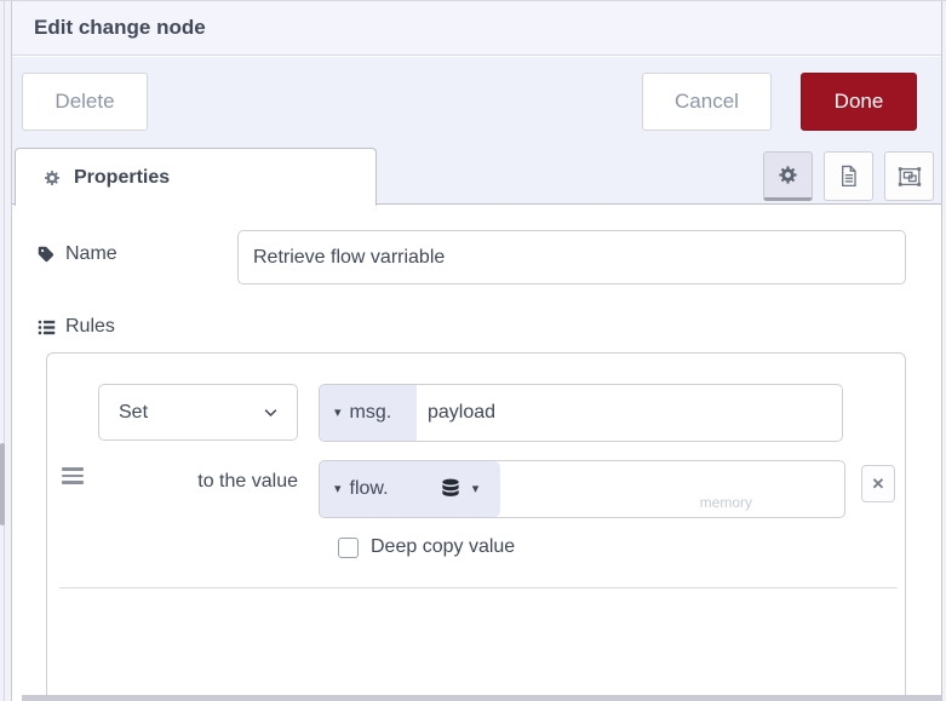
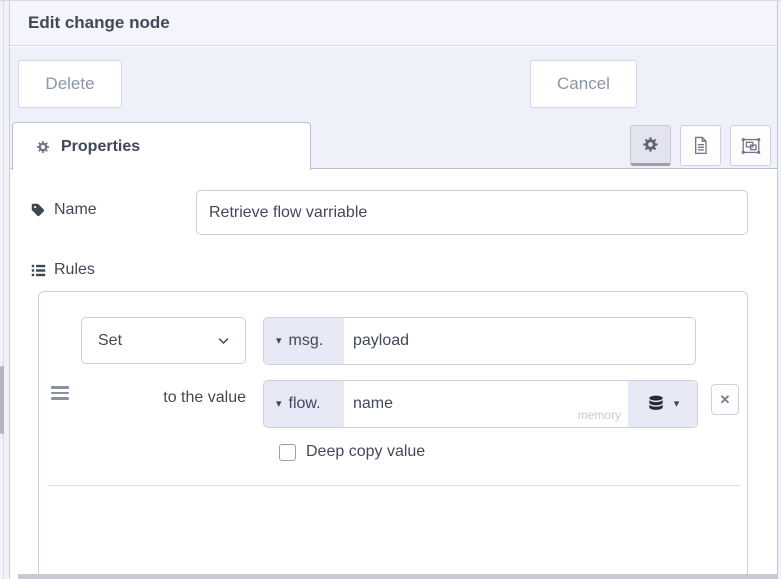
  Edit change node
  Delete
  Cancel
- Done
  Properties
  Name
  Retrieve flow varriable
  Rules
  Set
  ▾
  msg.
  payload
  to the value
  ▾
  flow.
+ name
  memory
  ▾
  ✕
  Deep copy value
